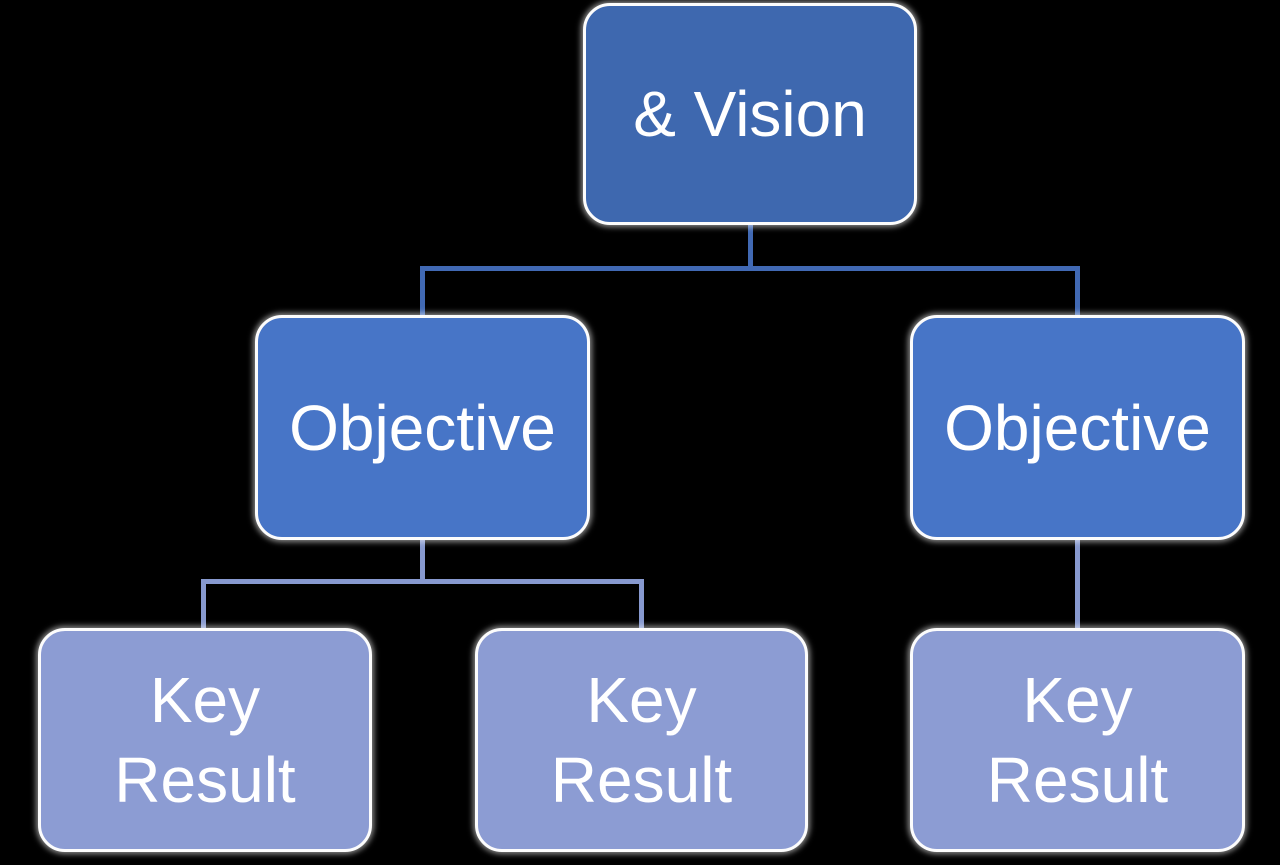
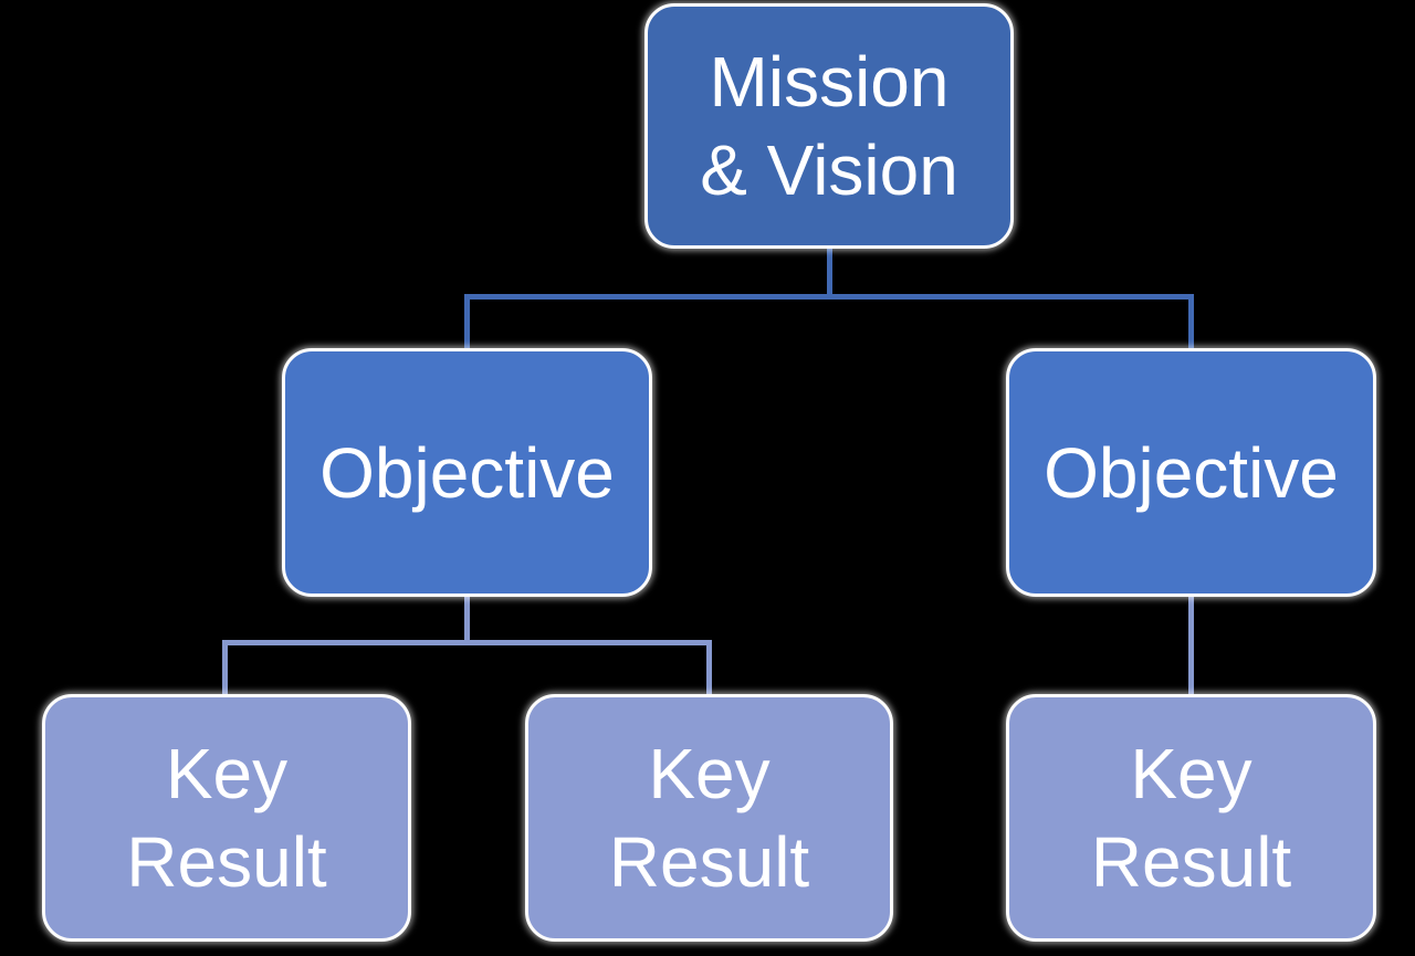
+ Mission
  & Vision
  Objective
  Objective
  Key
  Result
  Key
  Result
  Key
  Result
